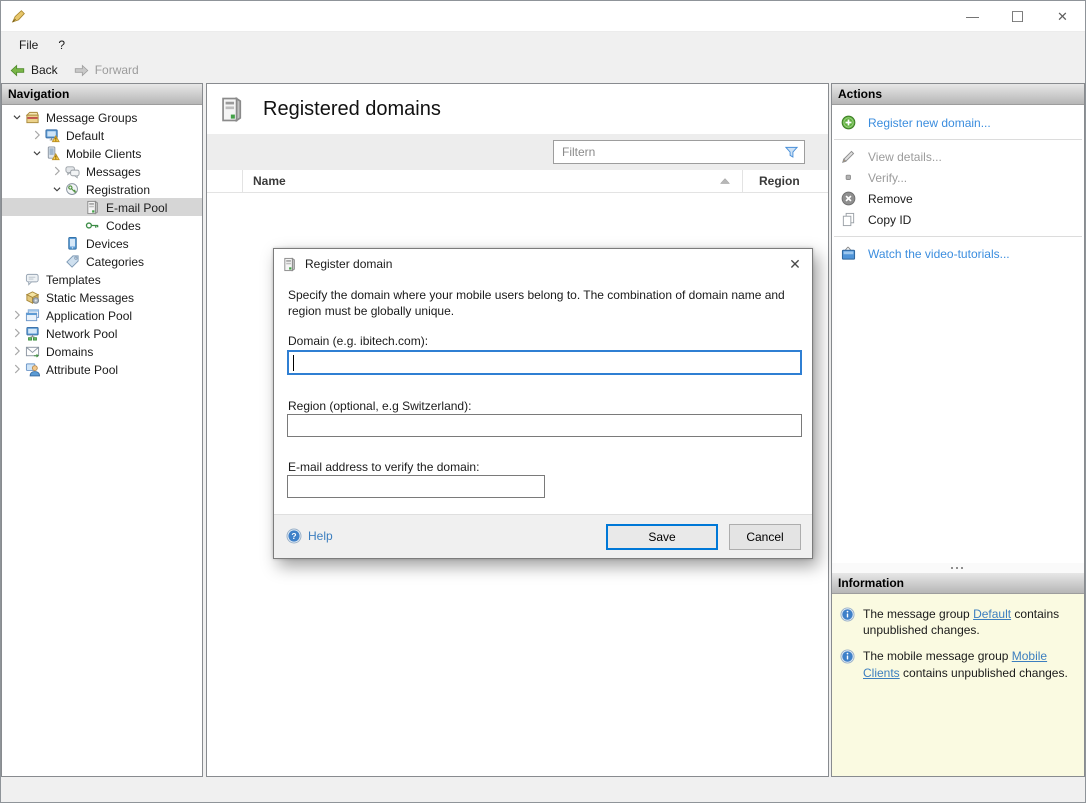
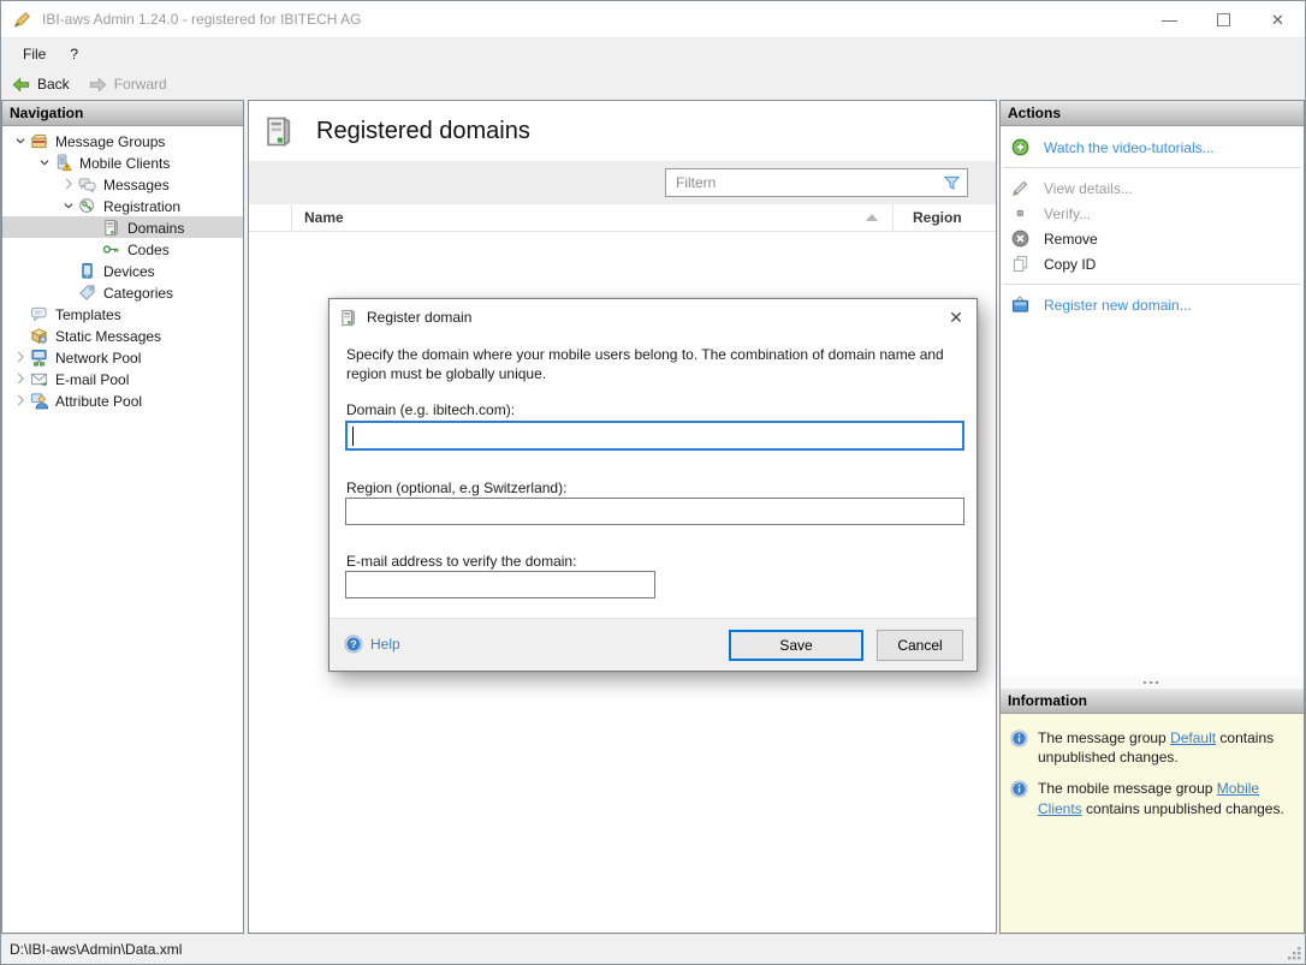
+ IBI-aws Admin 1.24.0 - registered for IBITECH AG
  —
  ☐
  ✕
  File
  ?
  Back
  Forward
  Navigation
  Message Groups
- Default
  Mobile Clients
  Messages
  Registration
- E-mail Pool
+ Domains
  Codes
  Devices
  Categories
  Templates
  Static Messages
- Application Pool
  Network Pool
- Domains
+ E-mail Pool
  Attribute Pool
  Registered domains
  Filtern
  Name
  Region
  Actions
- Register new domain...
+ Watch the video-tutorials...
  View details...
  Verify...
  Remove
  Copy ID
- Watch the video-tutorials...
+ Register new domain...
  Information
  The message group Default contains unpublished changes.
  The mobile message group Mobile Clients contains unpublished changes.
+ D:\IBI-aws\Admin\Data.xml
  Register domain
  ✕
  Specify the domain where your mobile users belong to. The combination of domain name and region must be globally unique.
  Domain (e.g. ibitech.com):
  Region (optional, e.g Switzerland):
  E-mail address to verify the domain:
  ?
  Help
  Save
  Cancel
